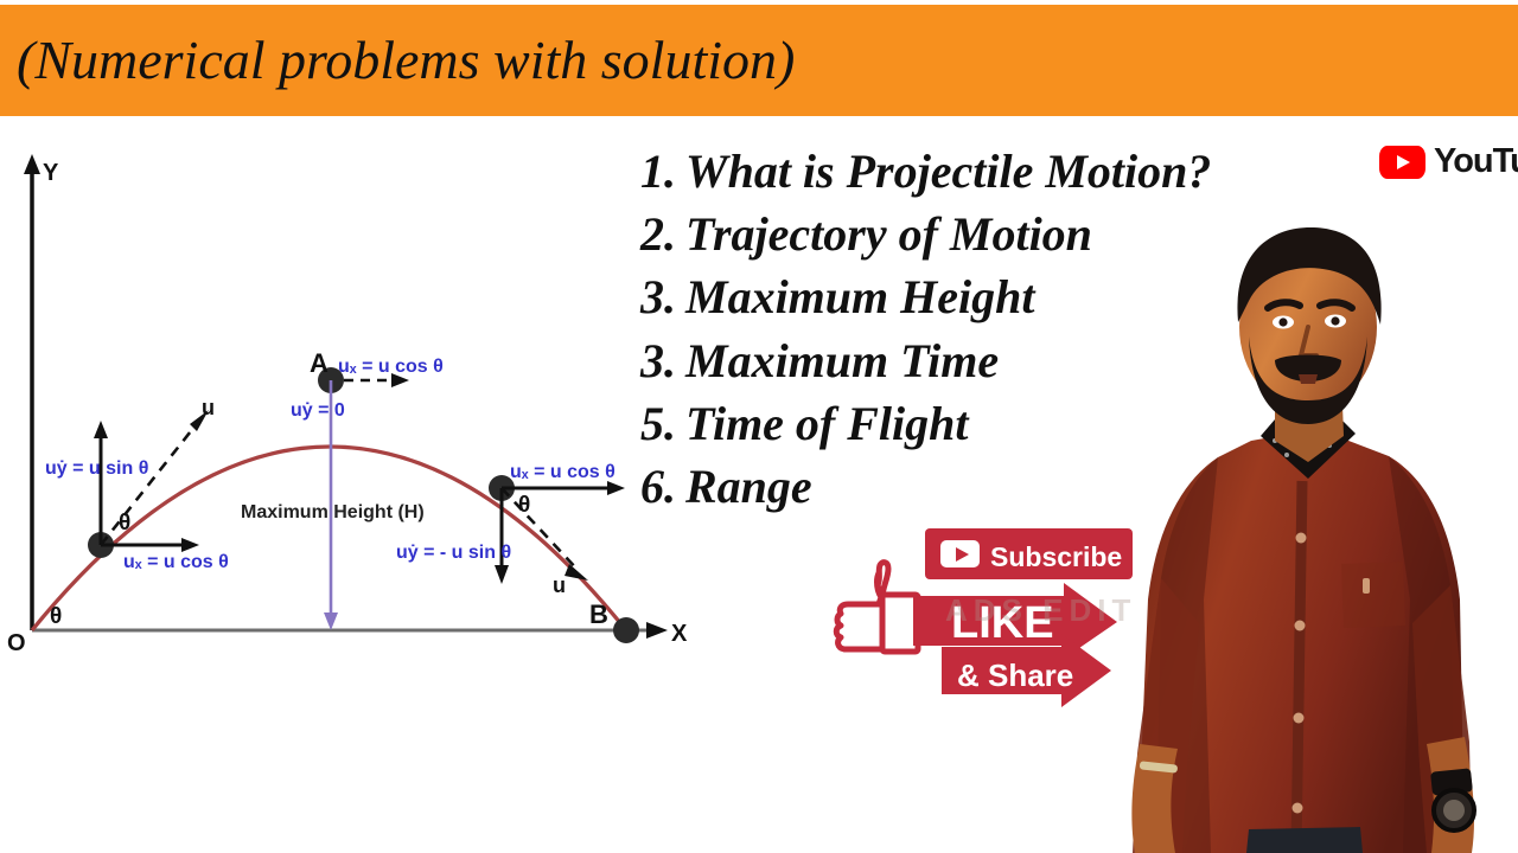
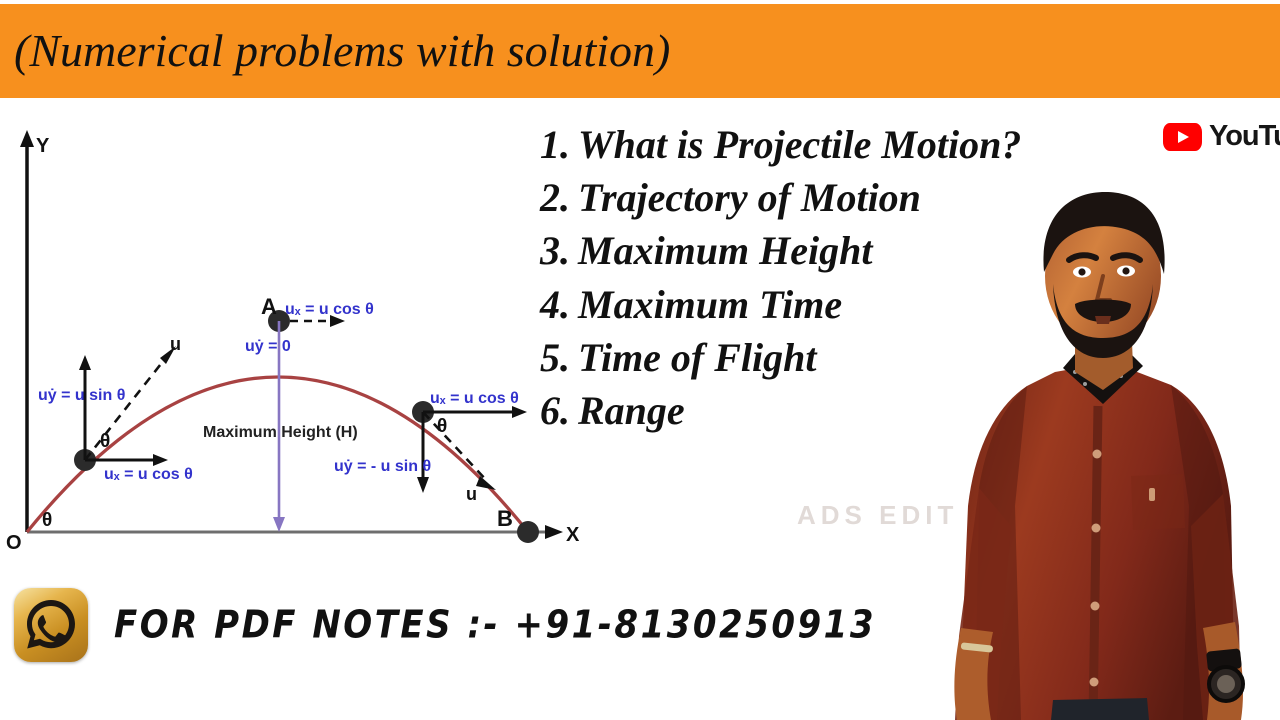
  (Numerical problems with solution)
  1. What is Projectile Motion?
  2. Trajectory of Motion
  3. Maximum Height
- 3. Maximum Time
+ 4. Maximum Time
  5. Time of Flight
  6. Range
  Y
  X
  O
  θ
  θ
  u
  uẏ = u sin θ
  uₓ = u cos θ
  A
  uₓ = u cos θ
  uẏ = 0
  Maximum Height (H)
  θ
  u
  uₓ = u cos θ
  uẏ = - u sin θ
  B
- Subscribe
- LIKE
- & Share
  ADS EDIT
+ FOR PDF NOTES :- +91-8130250913
